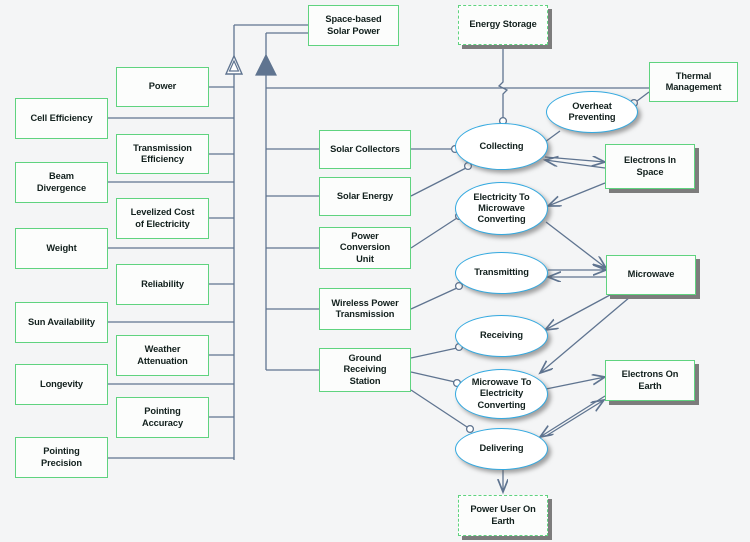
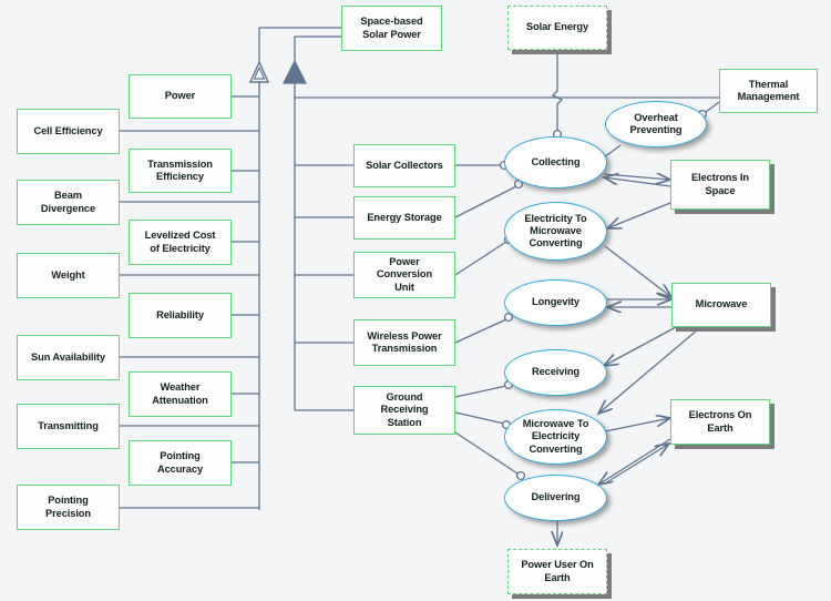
  Space-based
  Solar Power
- Energy Storage
+ Solar Energy
  Thermal
  Management
  Power
  Cell Efficiency
  Transmission
  Efficiency
  Beam
  Divergence
  Levelized Cost
  of Electricity
  Weight
  Reliability
  Sun Availability
  Weather
  Attenuation
- Longevity
+ Transmitting
  Pointing
  Accuracy
  Pointing
  Precision
  Solar Collectors
- Solar Energy
+ Energy Storage
  Power
  Conversion
  Unit
  Wireless Power
  Transmission
  Ground
  Receiving
  Station
  Collecting
  Overheat
  Preventing
  Electricity To
  Microwave
  Converting
- Transmitting
+ Longevity
  Receiving
  Microwave To
  Electricity
  Converting
  Delivering
  Electrons In
  Space
  Microwave
  Electrons On
  Earth
  Power User On
  Earth
